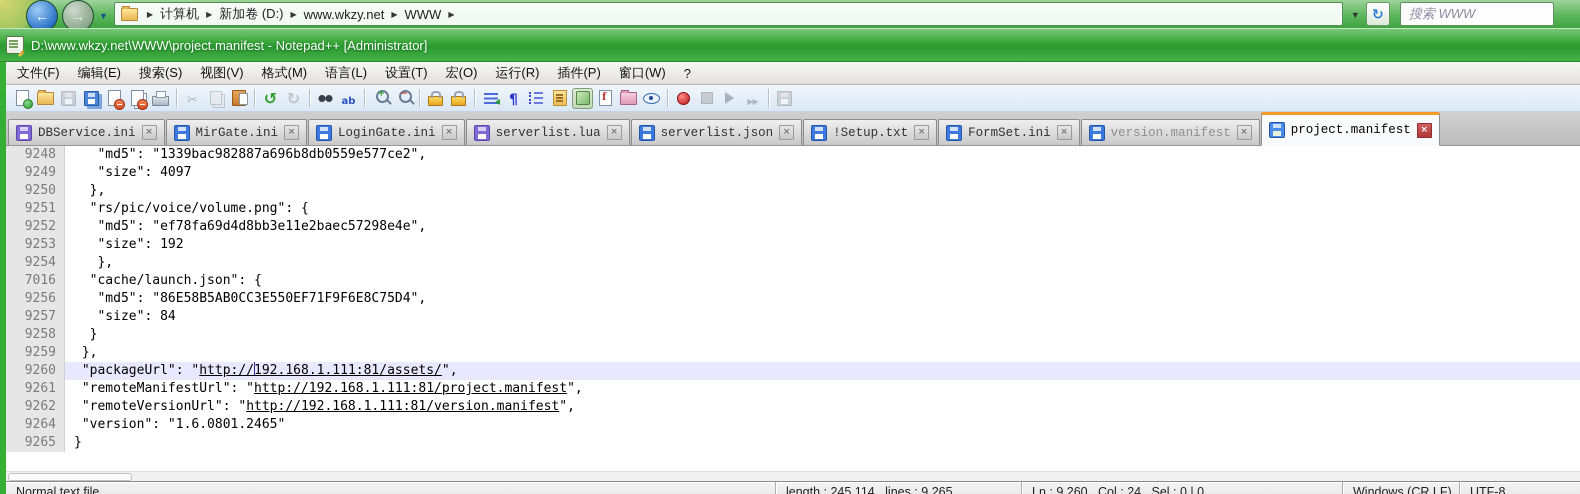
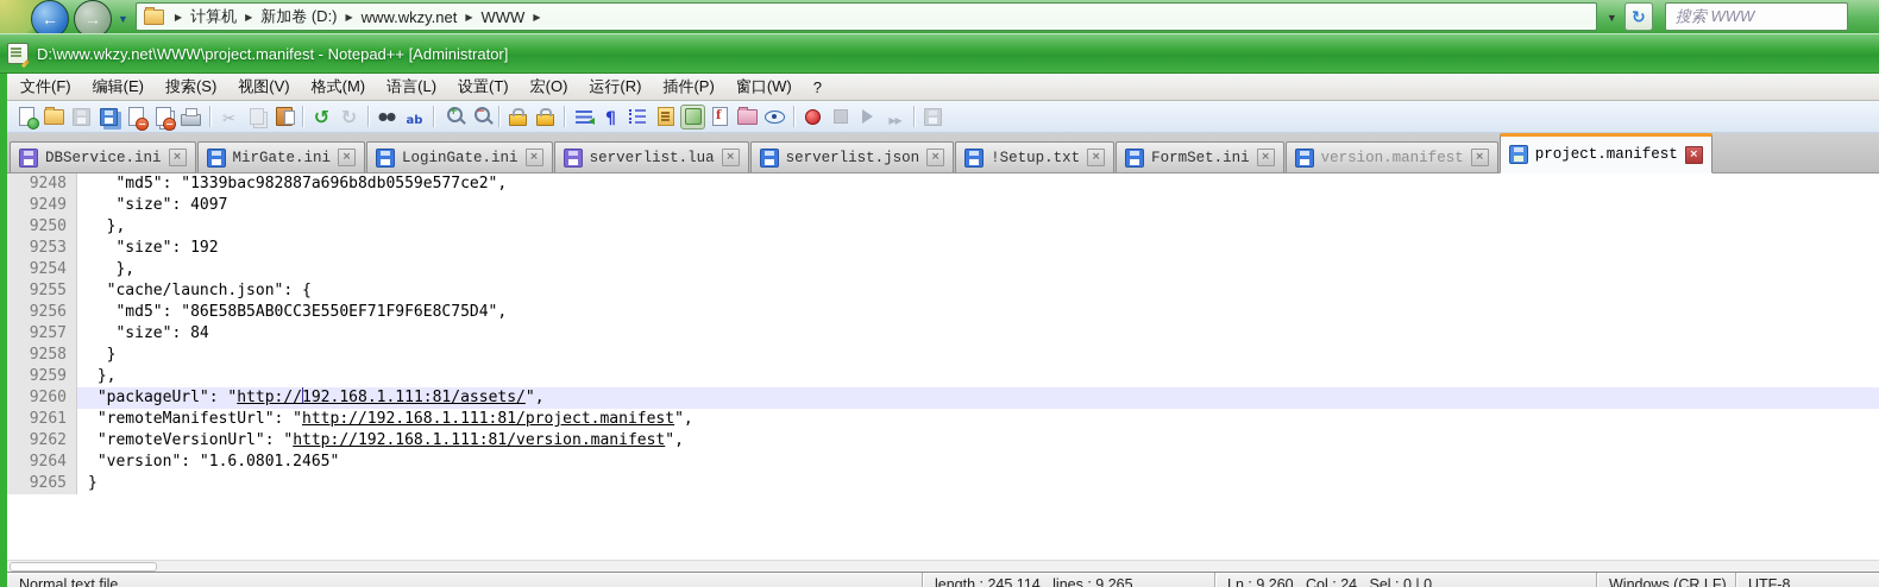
  ←
  →
  ▼
  ▶
  计算机
  ▶
  新加卷 (D:)
  ▶
  www.wkzy.net
  ▶
  WWW
  ▶
  ▼
  ↻
  搜索 WWW
  D:\www.wkzy.net\WWW\project.manifest - Notepad++ [Administrator]
  文件(F)
  编辑(E)
  搜索(S)
  视图(V)
  格式(M)
  语言(L)
  设置(T)
  宏(O)
  运行(R)
  插件(P)
  窗口(W)
  ?
  DBService.ini
  ×
  MirGate.ini
  ×
  LoginGate.ini
  ×
  serverlist.lua
  ×
  serverlist.json
  ×
  !Setup.txt
  ×
  FormSet.ini
  ×
  version.manifest
  ×
  project.manifest
  ×
  9248
  "md5": "1339bac982887a696b8db0559e577ce2",
  9249
  "size": 4097
  9250
  },
- 9251
- "rs/pic/voice/volume.png": {
- 9252
- "md5": "ef78fa69d4d8bb3e11e2baec57298e4e",
  9253
  "size": 192
  9254
  },
- 7016
+ 9255
  "cache/launch.json": {
  9256
  "md5": "86E58B5AB0CC3E550EF71F9F6E8C75D4",
  9257
  "size": 84
  9258
  }
  9259
  },
  9260
  "packageUrl": "http://192.168.1.111:81/assets/",
  9261
  "remoteManifestUrl": "http://192.168.1.111:81/project.manifest",
  9262
  "remoteVersionUrl": "http://192.168.1.111:81/version.manifest",
  9264
  "version": "1.6.0801.2465"
  9265
  }
  Normal text file
  length : 245,114 lines : 9,265
  Ln : 9,260 Col : 24 Sel : 0 | 0
  Windows (CR LF)
  UTF-8
